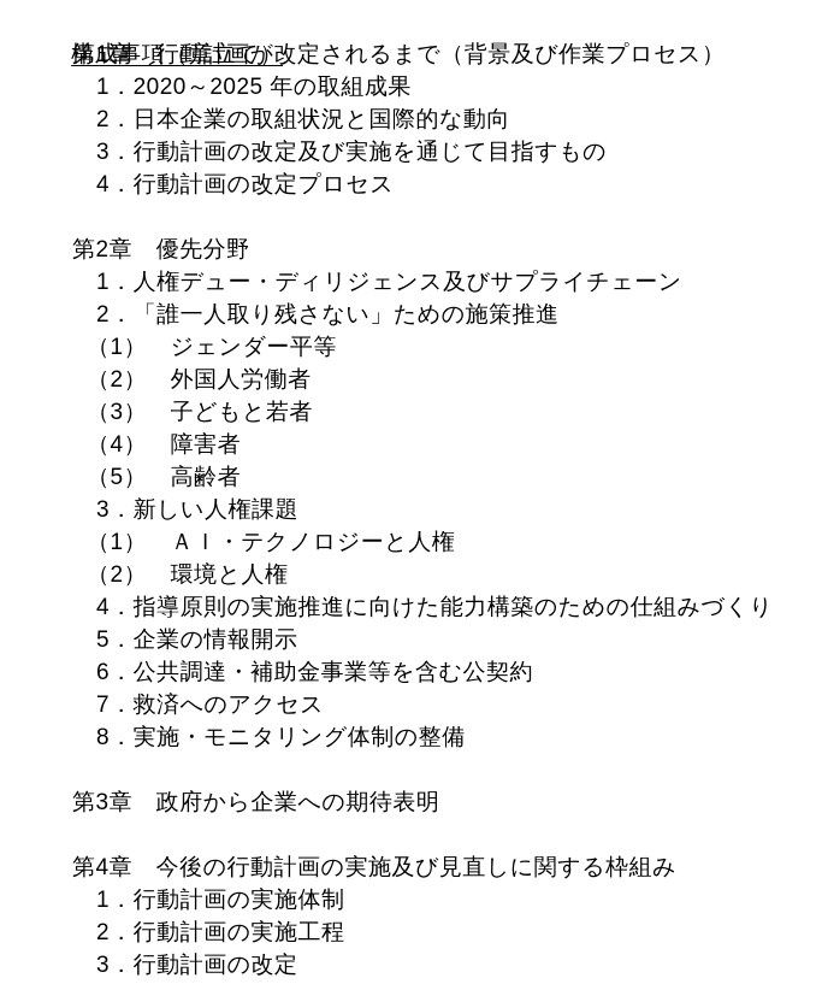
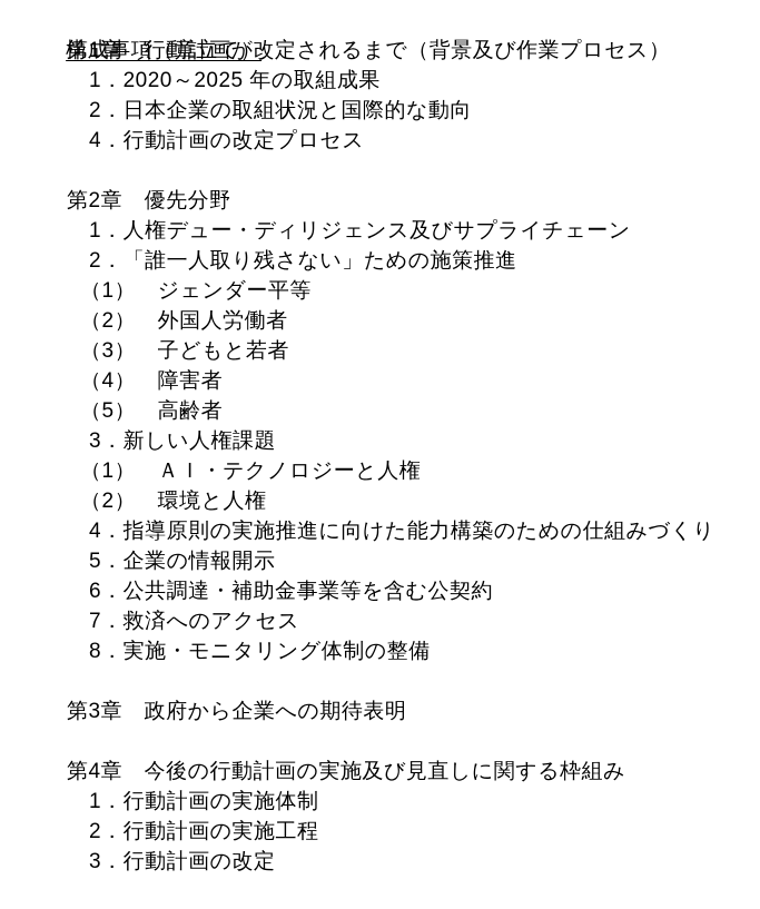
  構成事項（章立て）
  第1章 行動計画が改定されるまで（背景及び作業プロセス）
  1．2020～2025 年の取組成果
  2．日本企業の取組状況と国際的な動向
- 3．行動計画の改定及び実施を通じて目指すもの
  4．行動計画の改定プロセス
  第2章 優先分野
  1．人権デュー・ディリジェンス及びサプライチェーン
  2．「誰一人取り残さない」ための施策推進
  （1） ジェンダー平等
  （2） 外国人労働者
  （3） 子どもと若者
  （4） 障害者
  （5） 高齢者
  3．新しい人権課題
  （1） ＡＩ・テクノロジーと人権
  （2） 環境と人権
  4．指導原則の実施推進に向けた能力構築のための仕組みづくり
  5．企業の情報開示
  6．公共調達・補助金事業等を含む公契約
  7．救済へのアクセス
  8．実施・モニタリング体制の整備
  第3章 政府から企業への期待表明
  第4章 今後の行動計画の実施及び見直しに関する枠組み
  1．行動計画の実施体制
  2．行動計画の実施工程
  3．行動計画の改定
